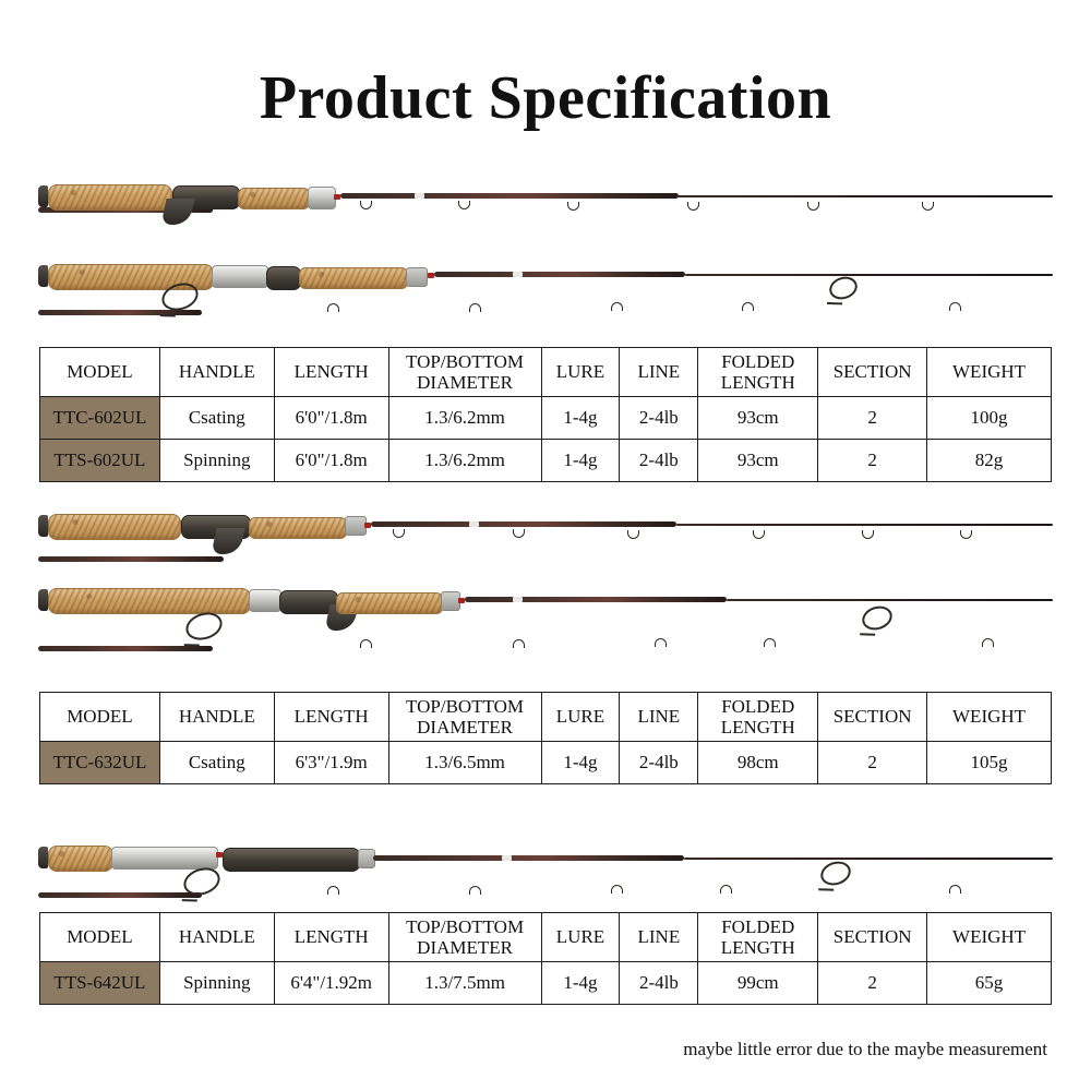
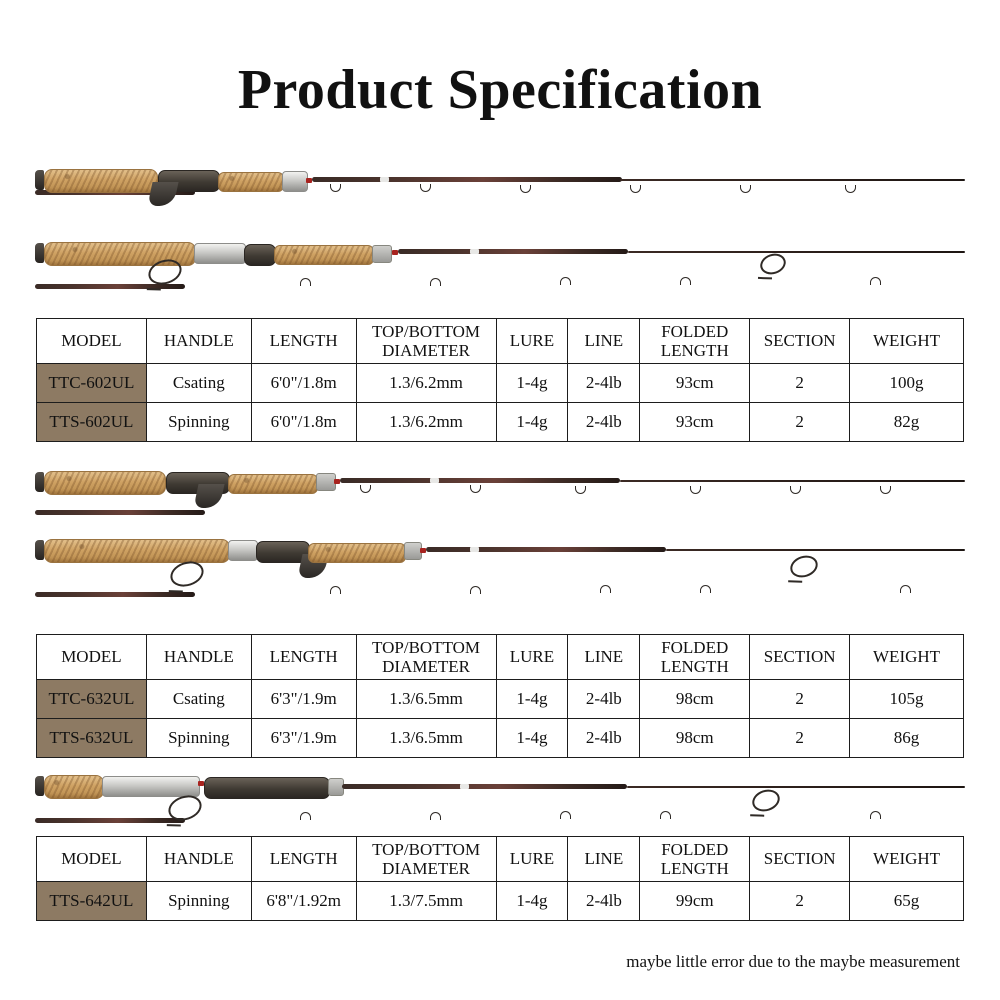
  Product Specification
  MODEL	HANDLE	LENGTH	TOP/BOTTOM DIAMETER	LURE	LINE	FOLDED LENGTH	SECTION	WEIGHT
  TTC-602UL	Csating	6'0"/1.8m	1.3/6.2mm	1-4g	2-4lb	93cm	2	100g
  TTS-602UL	Spinning	6'0"/1.8m	1.3/6.2mm	1-4g	2-4lb	93cm	2	82g
  MODEL	HANDLE	LENGTH	TOP/BOTTOM DIAMETER	LURE	LINE	FOLDED LENGTH	SECTION	WEIGHT
  TTC-632UL	Csating	6'3"/1.9m	1.3/6.5mm	1-4g	2-4lb	98cm	2	105g
+ TTS-632UL	Spinning	6'3"/1.9m	1.3/6.5mm	1-4g	2-4lb	98cm	2	86g
  MODEL	HANDLE	LENGTH	TOP/BOTTOM DIAMETER	LURE	LINE	FOLDED LENGTH	SECTION	WEIGHT
- TTS-642UL	Spinning	6'4"/1.92m	1.3/7.5mm	1-4g	2-4lb	99cm	2	65g
+ TTS-642UL	Spinning	6'8"/1.92m	1.3/7.5mm	1-4g	2-4lb	99cm	2	65g
  maybe little error due to the maybe measurement
